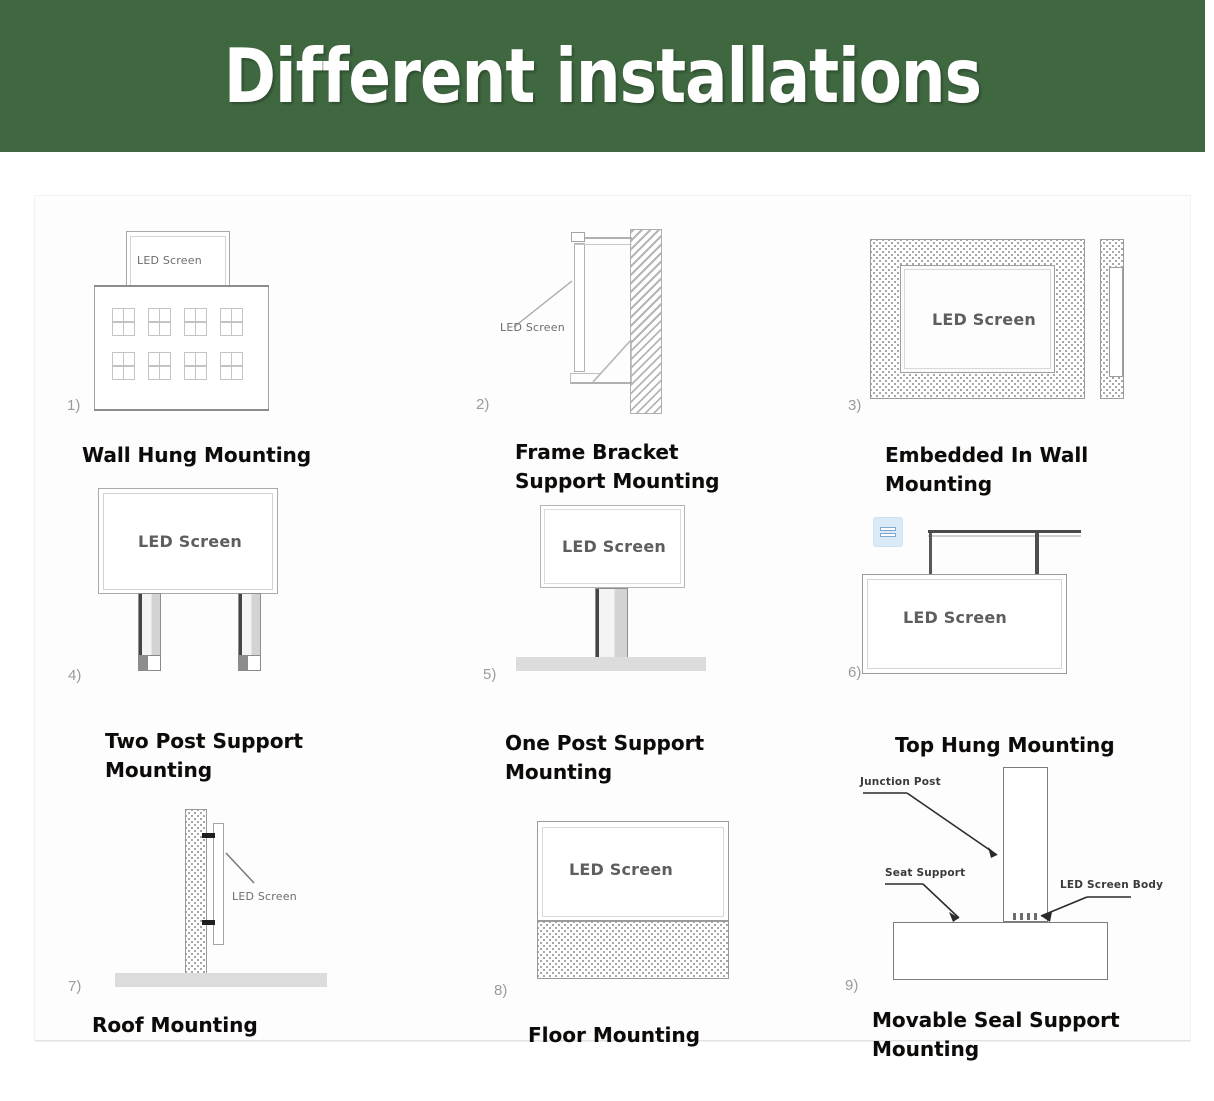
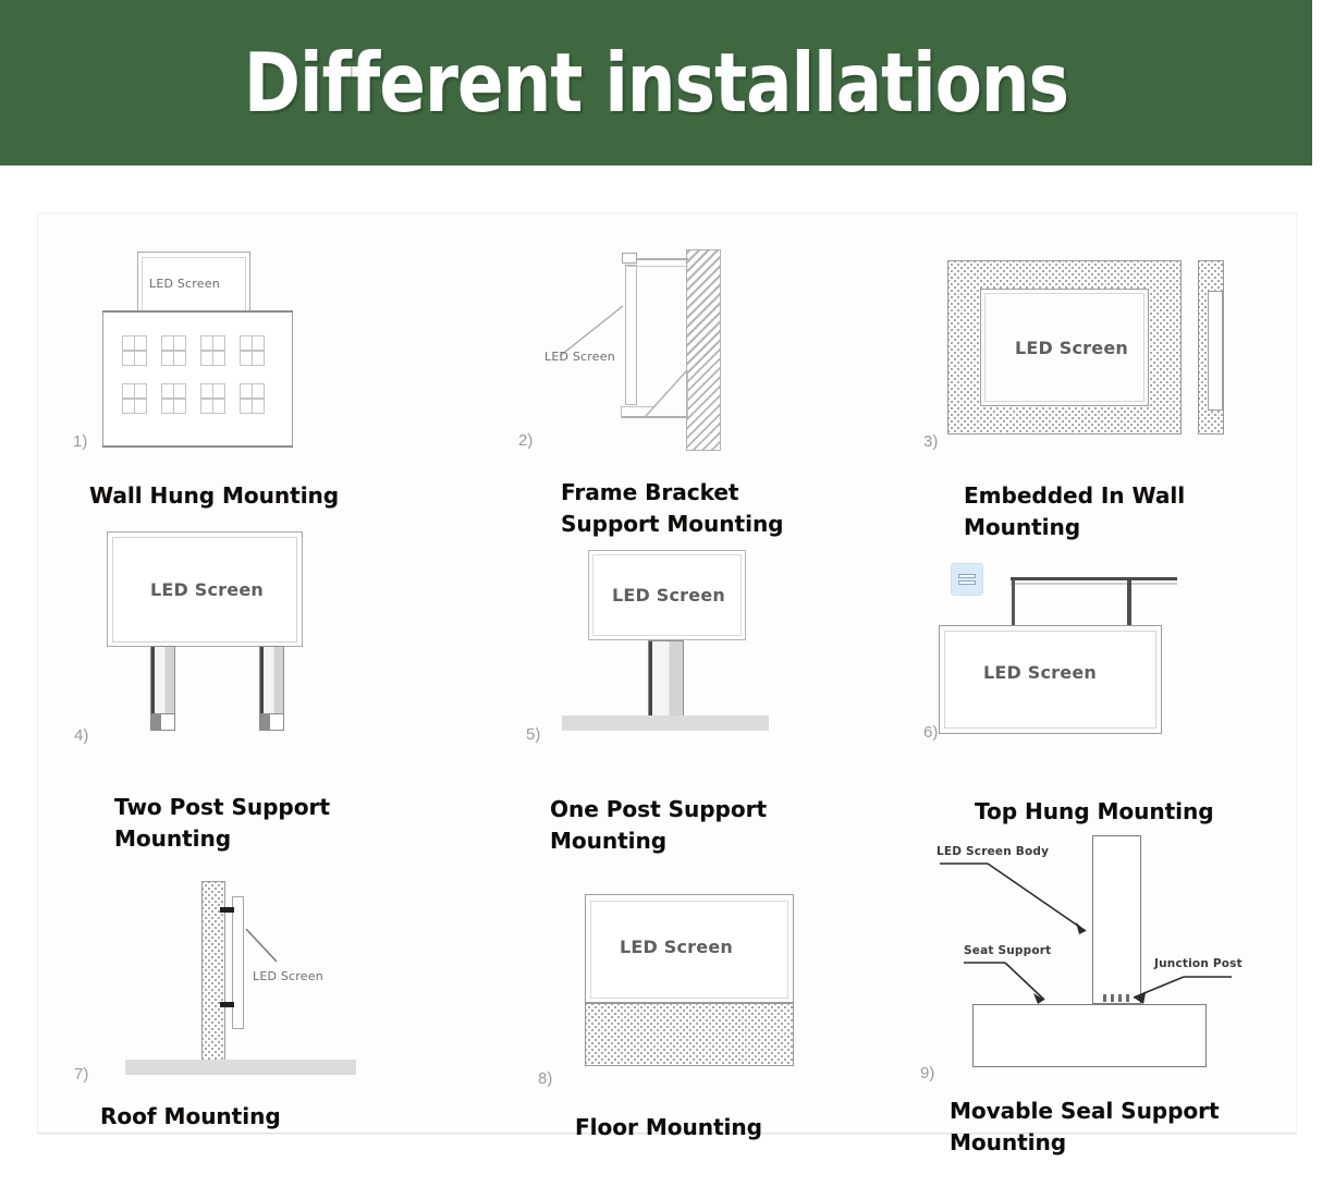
  Different installations
  LED Screen
  1)
  Wall Hung Mounting
  LED Screen
  2)
  Frame Bracket
  Support Mounting
  LED Screen
  3)
  Embedded In Wall
  Mounting
  LED Screen
  4)
  Two Post Support
  Mounting
  LED Screen
  5)
  One Post Support
  Mounting
  LED Screen
  6)
  Top Hung Mounting
  LED Screen
  7)
  Roof Mounting
  LED Screen
  8)
  Floor Mounting
- Junction Post
+ LED Screen Body
  Seat Support
- LED Screen Body
+ Junction Post
  9)
  Movable Seal Support
  Mounting
